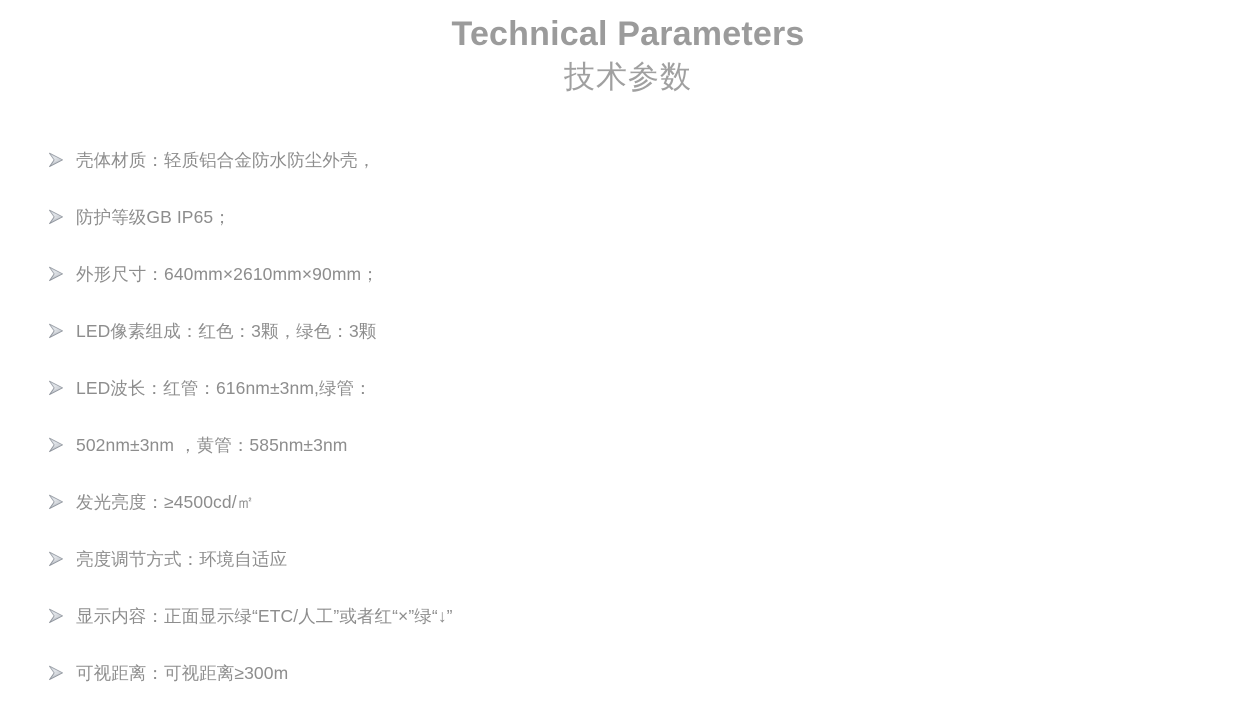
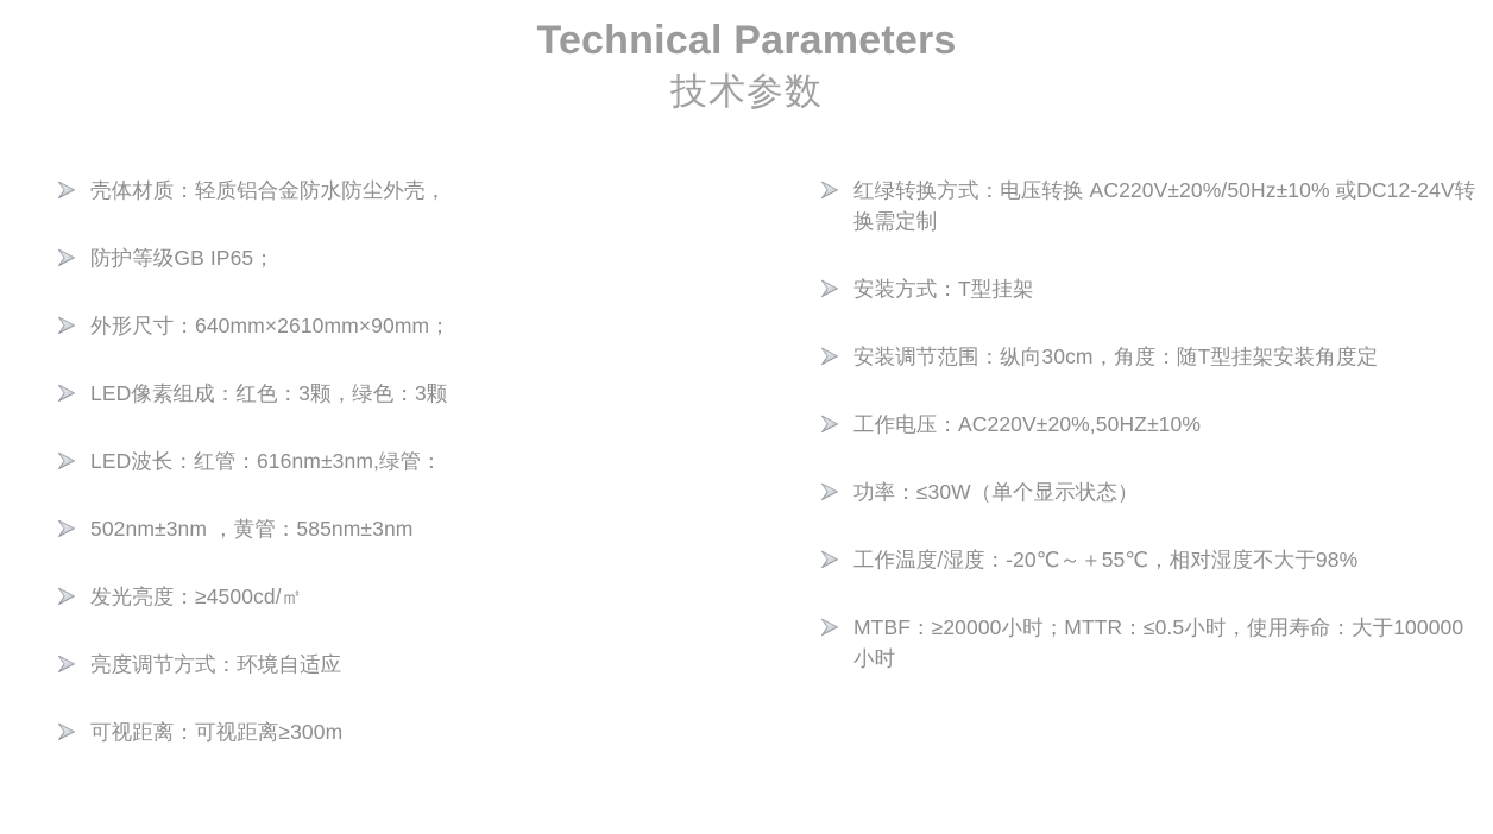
  Technical Parameters
  技术参数
  壳体材质：轻质铝合金防水防尘外壳，
  防护等级GB IP65；
  外形尺寸：640mm×2610mm×90mm；
  LED像素组成：红色：3颗，绿色：3颗
  LED波长：红管：616nm±3nm,绿管：
  502nm±3nm ，黄管：585nm±3nm
  发光亮度：≥4500cd/㎡
  亮度调节方式：环境自适应
- 显示内容：正面显示绿“ETC/人工”或者红“×”绿“↓”
  可视距离：可视距离≥300m
+ 红绿转换方式：电压转换 AC220V±20%/50Hz±10% 或DC12-24V转换需定制
+ 安装方式：T型挂架
+ 安装调节范围：纵向30cm，角度：随T型挂架安装角度定
+ 工作电压：AC220V±20%,50HZ±10%
+ 功率：≤30W（单个显示状态）
+ 工作温度/湿度：-20℃～＋55℃，相对湿度不大于98%
+ MTBF：≥20000小时；MTTR：≤0.5小时，使用寿命：大于100000小时
